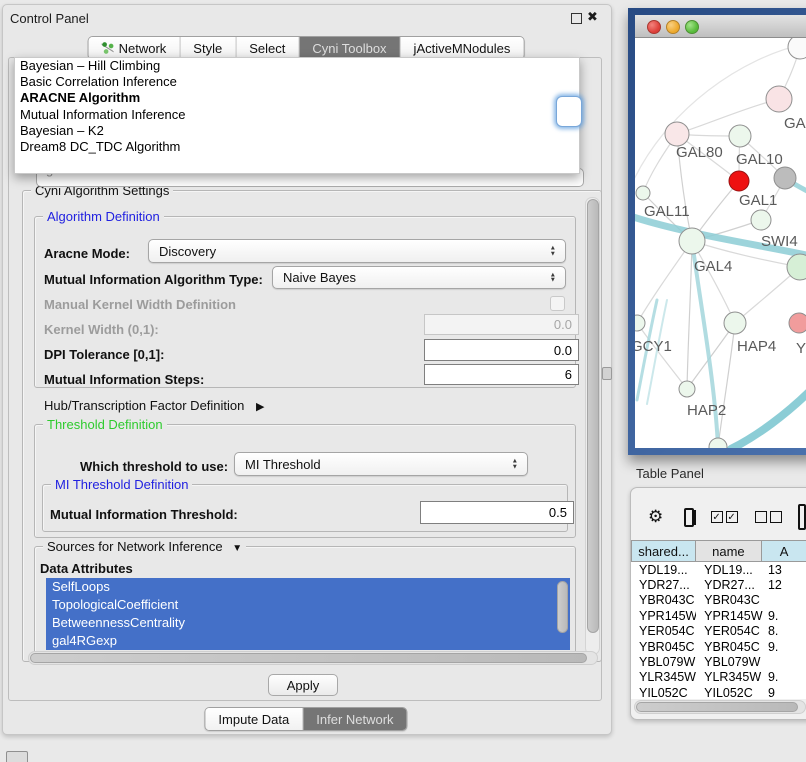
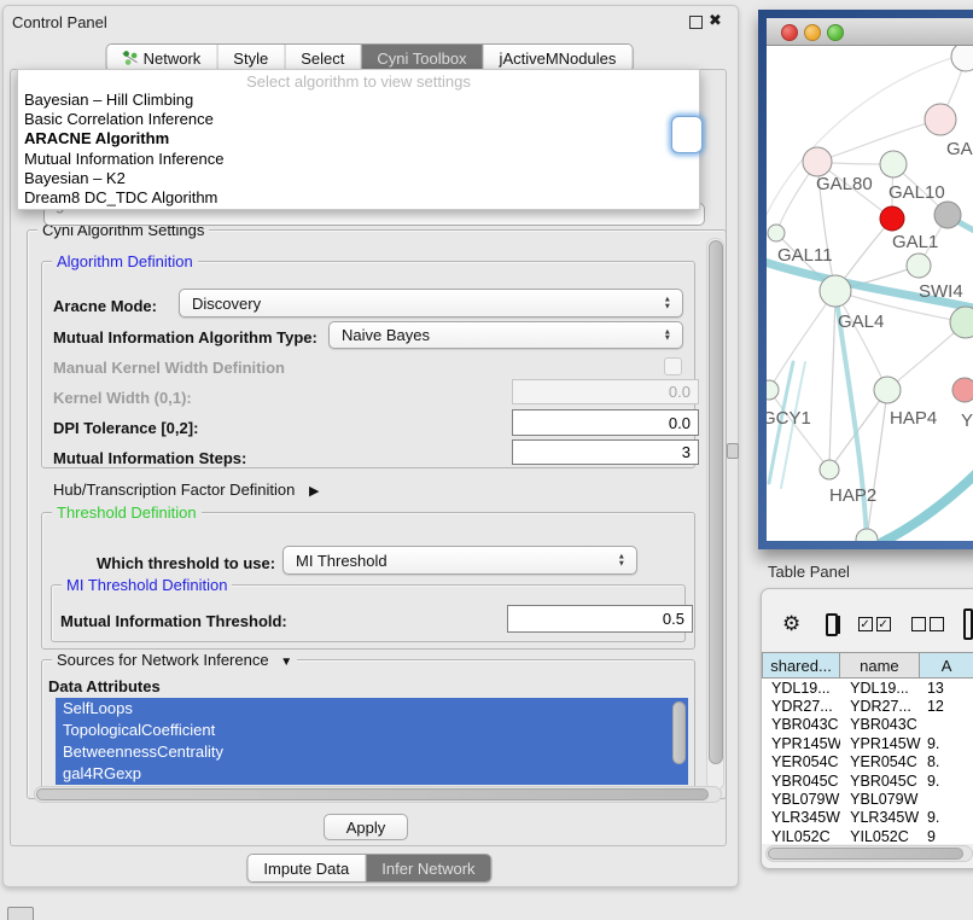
  Control Panel
  ✖
  Network
  Style
  Select
  Cyni Toolbox
  jActiveMNodules
  Cyni Algorithm Settings
  Algorithm Definition
  Aracne Mode:
  Discovery
  Mutual Information Algorithm Type:
  Naive Bayes
  Manual Kernel Width Definition
  Kernel Width (0,1):
  0.0
- DPI Tolerance [0,1]:
+ DPI Tolerance [0,2]:
  0.0
  Mutual Information Steps:
- 6
+ 3
  Hub/Transcription Factor Definition ▶
  Threshold Definition
  Which threshold to use:
  MI Threshold
  MI Threshold Definition
  Mutual Information Threshold:
  0.5
  Sources for Network Inference ▼
  Data Attributes
  SelfLoops
  TopologicalCoefficient
  BetweennessCentrality
  gal4RGexp
  Apply
  Impute Data
  Infer Network
+ Select algorithm to view settings
  Bayesian – Hill Climbing
  Basic Correlation Inference
  ARACNE Algorithm
  Mutual Information Inference
  Bayesian – K2
  Dream8 DC_TDC Algorithm
  GAL80
  GAL10
  GAL1
  GAL11
  GAL4
  SWI4
  HAP4
  Y
  GCY1
  HAP2
  Table Panel
  ⚙
  ✓
  ✓
  shared...
  name
  A
  YDL19...
  YDL19...
  13
  YDR27...
  YDR27...
  12
  YBR043C
  YBR043C
  YPR145W
  YPR145W
  9.
  YER054C
  YER054C
  8.
  YBR045C
  YBR045C
  9.
  YBL079W
  YBL079W
  YLR345W
  YLR345W
  9.
  YIL052C
  YIL052C
  9
